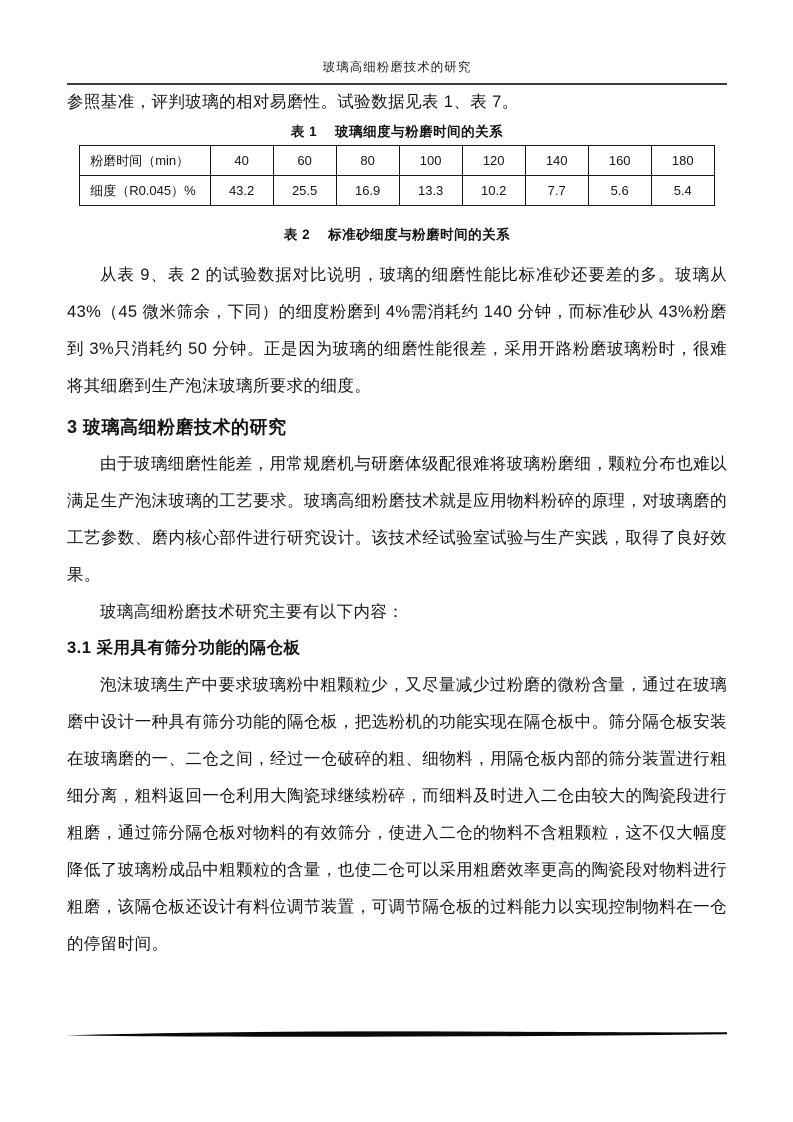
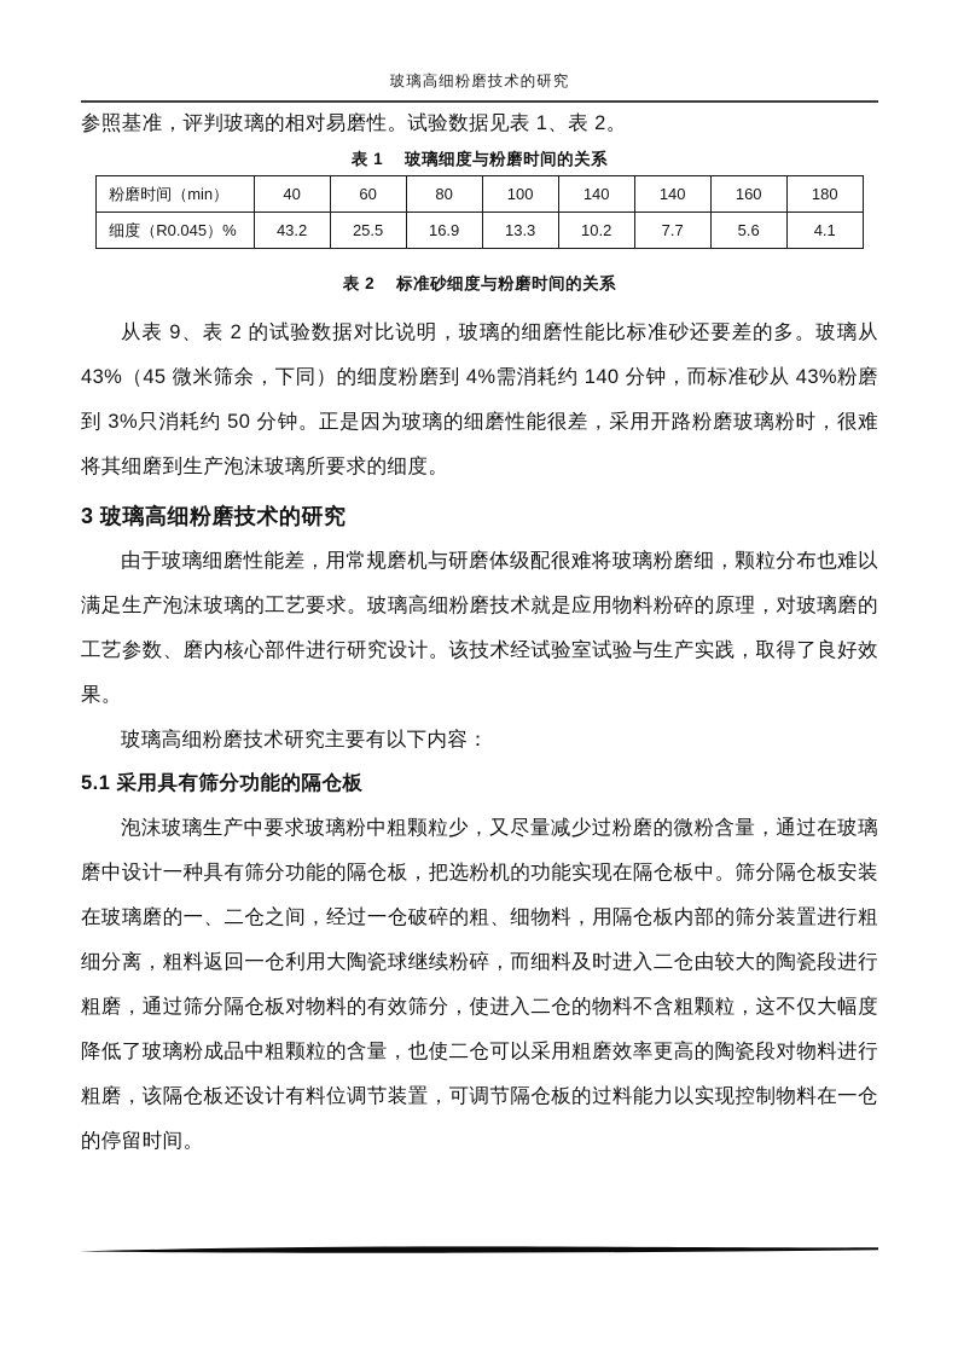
  玻璃高细粉磨技术的研究
- 参照基准，评判玻璃的相对易磨性。试验数据见表 1、表 7。
+ 参照基准，评判玻璃的相对易磨性。试验数据见表 1、表 2。
  表 1 玻璃细度与粉磨时间的关系
- 粉磨时间（min）	40	60	80	100	120	140	160	180
+ 粉磨时间（min）	40	60	80	100	140	140	160	180
- 细度（R0.045）%	43.2	25.5	16.9	13.3	10.2	7.7	5.6	5.4
+ 细度（R0.045）%	43.2	25.5	16.9	13.3	10.2	7.7	5.6	4.1
  表 2 标准砂细度与粉磨时间的关系
  从表 9、表 2 的试验数据对比说明，玻璃的细磨性能比标准砂还要差的多。玻璃从 43%（45 微米筛余，下同）的细度粉磨到 4%需消耗约 140 分钟，而标准砂从 43%粉磨到 3%只消耗约 50 分钟。正是因为玻璃的细磨性能很差，采用开路粉磨玻璃粉时，很难将其细磨到生产泡沫玻璃所要求的细度。
  3 玻璃高细粉磨技术的研究
  由于玻璃细磨性能差，用常规磨机与研磨体级配很难将玻璃粉磨细，颗粒分布也难以满足生产泡沫玻璃的工艺要求。玻璃高细粉磨技术就是应用物料粉碎的原理，对玻璃磨的工艺参数、磨内核心部件进行研究设计。该技术经试验室试验与生产实践，取得了良好效果。
  玻璃高细粉磨技术研究主要有以下内容：
- 3.1 采用具有筛分功能的隔仓板
+ 5.1 采用具有筛分功能的隔仓板
  泡沫玻璃生产中要求玻璃粉中粗颗粒少，又尽量减少过粉磨的微粉含量，通过在玻璃磨中设计一种具有筛分功能的隔仓板，把选粉机的功能实现在隔仓板中。筛分隔仓板安装在玻璃磨的一、二仓之间，经过一仓破碎的粗、细物料，用隔仓板内部的筛分装置进行粗细分离，粗料返回一仓利用大陶瓷球继续粉碎，而细料及时进入二仓由较大的陶瓷段进行粗磨，通过筛分隔仓板对物料的有效筛分，使进入二仓的物料不含粗颗粒，这不仅大幅度降低了玻璃粉成品中粗颗粒的含量，也使二仓可以采用粗磨效率更高的陶瓷段对物料进行粗磨，该隔仓板还设计有料位调节装置，可调节隔仓板的过料能力以实现控制物料在一仓的停留时间。
